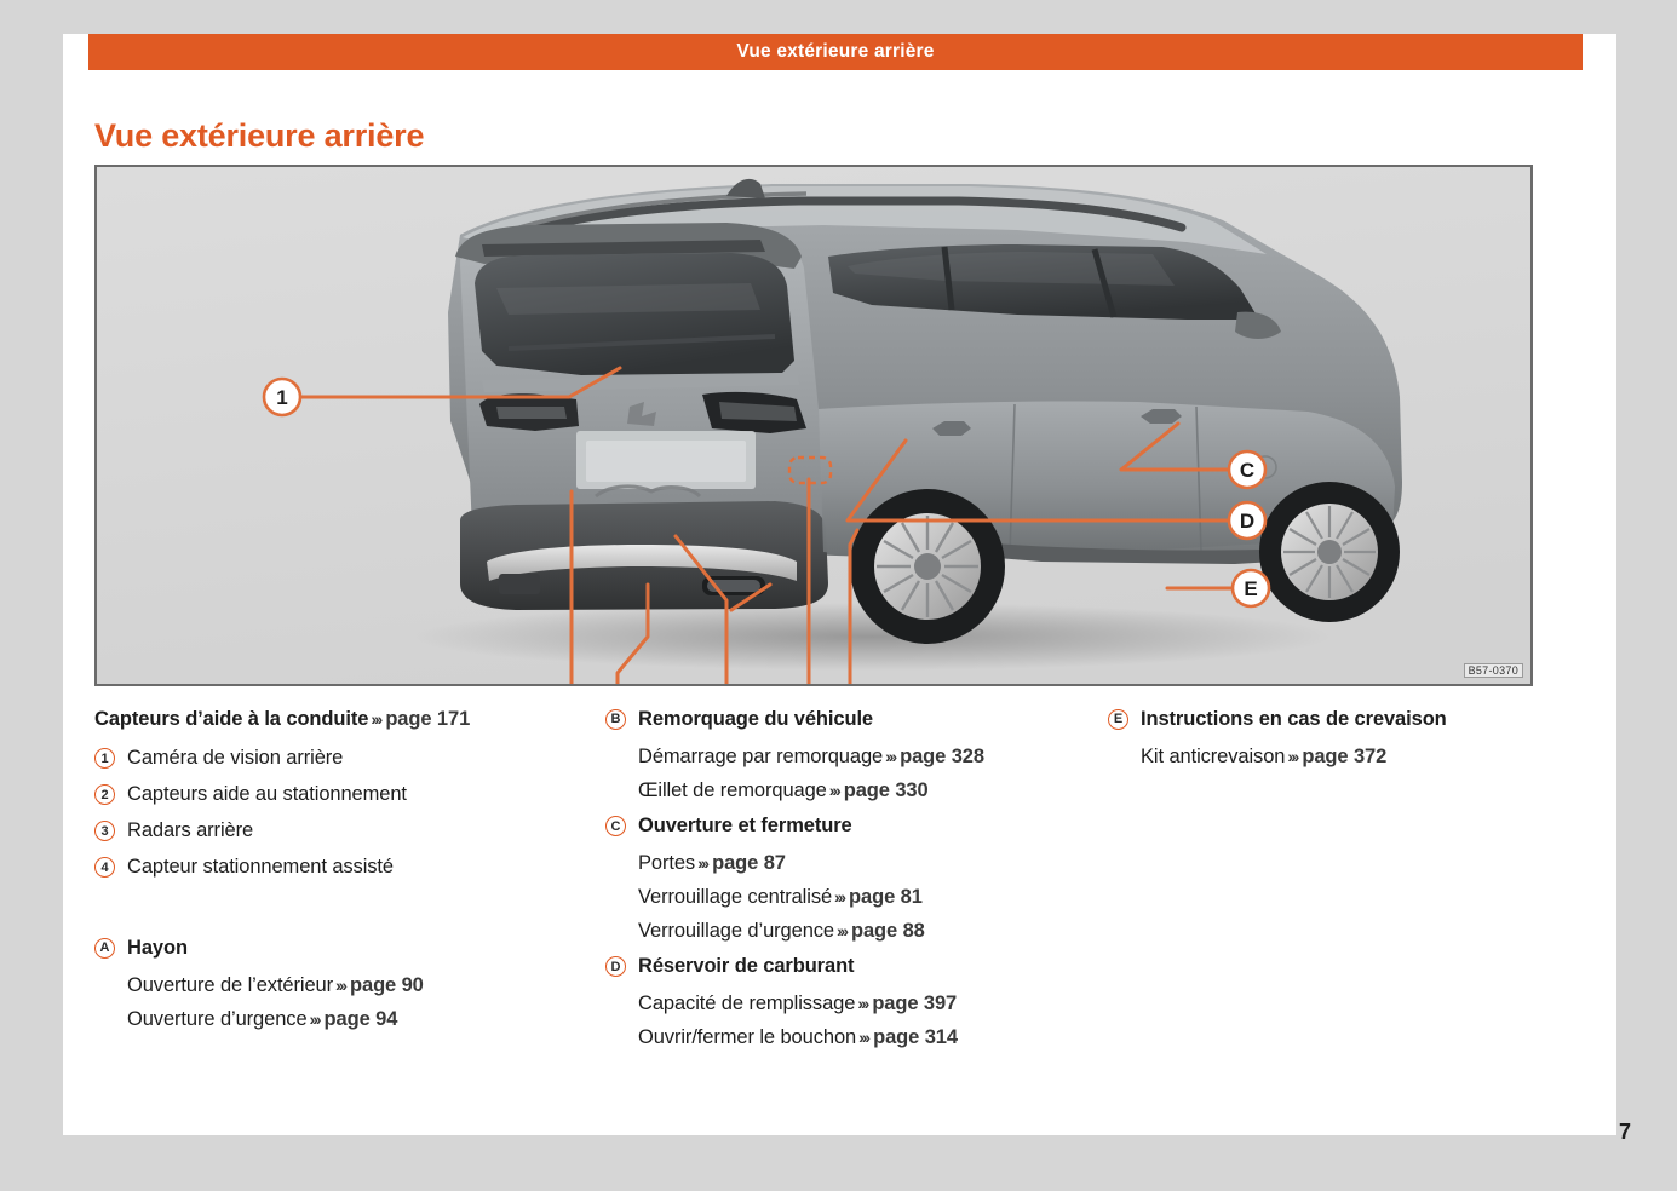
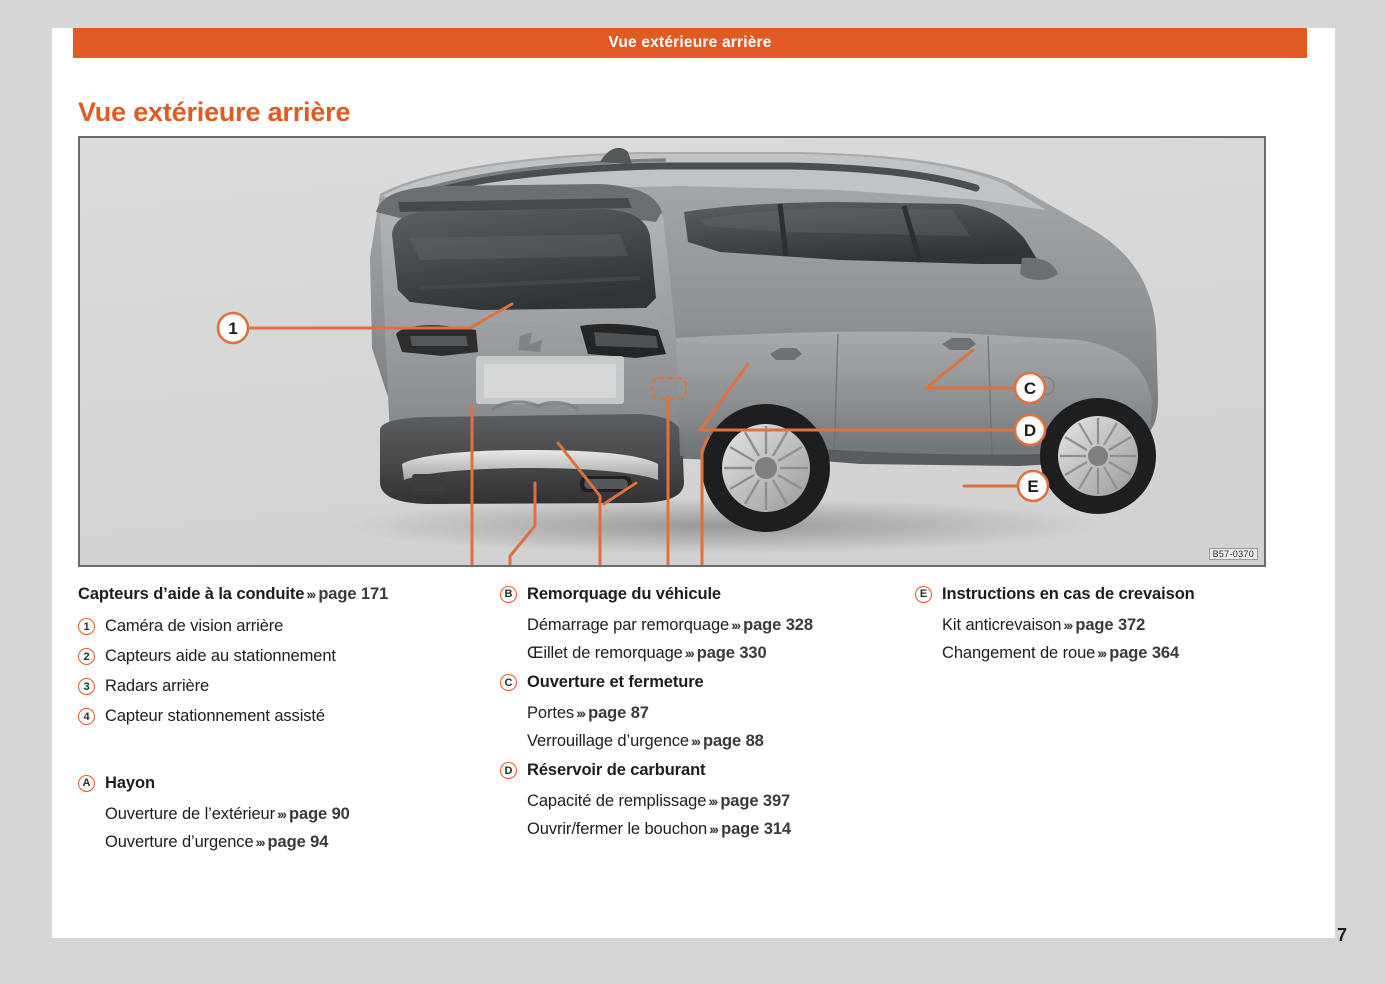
  Vue extérieure arrière
  Vue extérieure arrière
  1
  C
  D
  E
  B57-0370
  Capteurs d’aide à la conduite ››› page 171
  1
  Caméra de vision arrière
  2
  Capteurs aide au stationnement
  3
  Radars arrière
  4
  Capteur stationnement assisté
  A
  Hayon
  Ouverture de l’extérieur ››› page 90
  Ouverture d’urgence ››› page 94
  B
  Remorquage du véhicule
  Démarrage par remorquage ››› page 328
  Œillet de remorquage ››› page 330
  C
  Ouverture et fermeture
  Portes ››› page 87
- Verrouillage centralisé ››› page 81
  Verrouillage d’urgence ››› page 88
  D
  Réservoir de carburant
  Capacité de remplissage ››› page 397
  Ouvrir/fermer le bouchon ››› page 314
  E
  Instructions en cas de crevaison
  Kit anticrevaison ››› page 372
+ Changement de roue ››› page 364
  7
